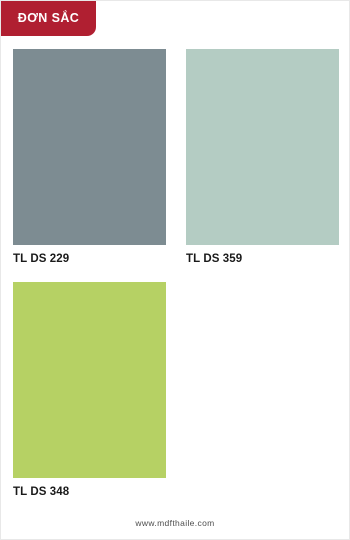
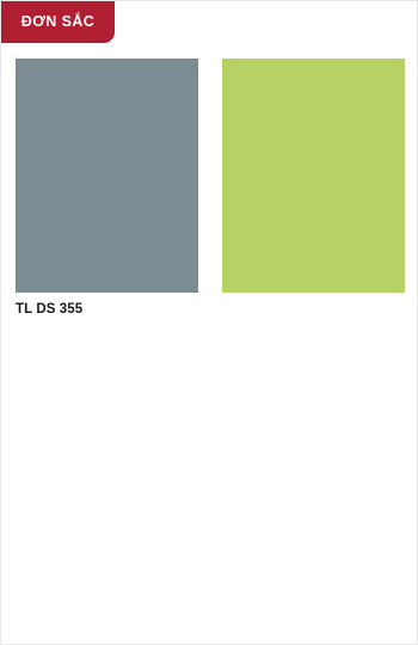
  ĐƠN SẮC
- TL DS 229
+ TL DS 355
- TL DS 359
- TL DS 348
- www.mdfthaile.com
